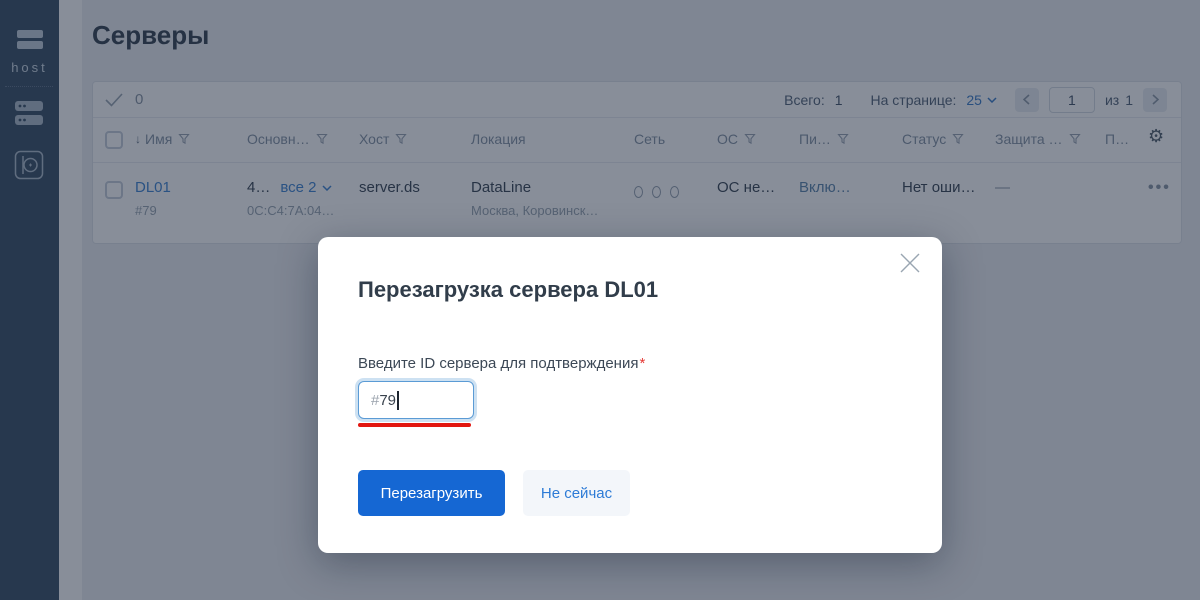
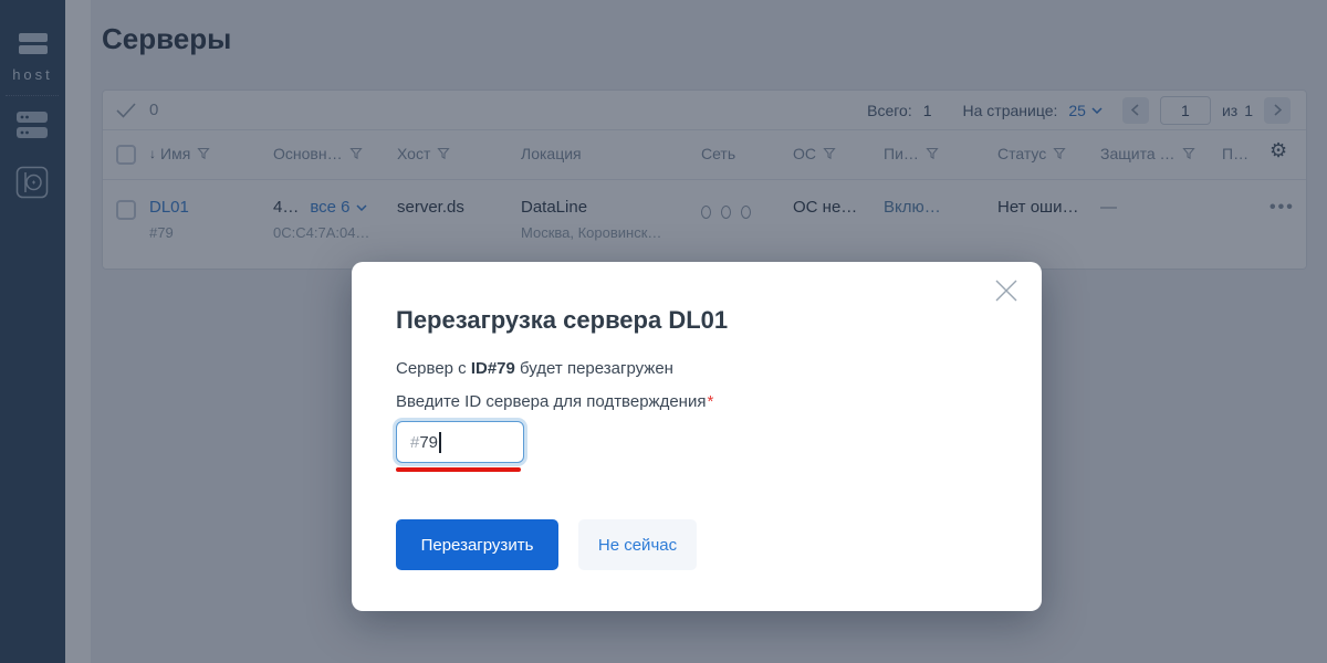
  host
  Серверы
  0
  Всего:
  1
  На странице:
  25
  1
  из
  1
  ↓
  Имя
  Основн…
  Хост
  Локация
  Сеть
  ОС
  Пи…
  Статус
  Защита …
  П…
  ⚙
  DL01
  #79
  4…
- все 2
+ все 6
  0C:C4:7A:04…
  server.ds
  DataLine
  Москва, Коровинск…
  ОС не…
  Вклю…
  Нет оши…
  —
  •••
  Перезагрузка сервера DL01
+ Сервер с ID#79 будет перезагружен
  Введите ID сервера для подтверждения*
  #
  79
  Перезагрузить
  Не сейчас
